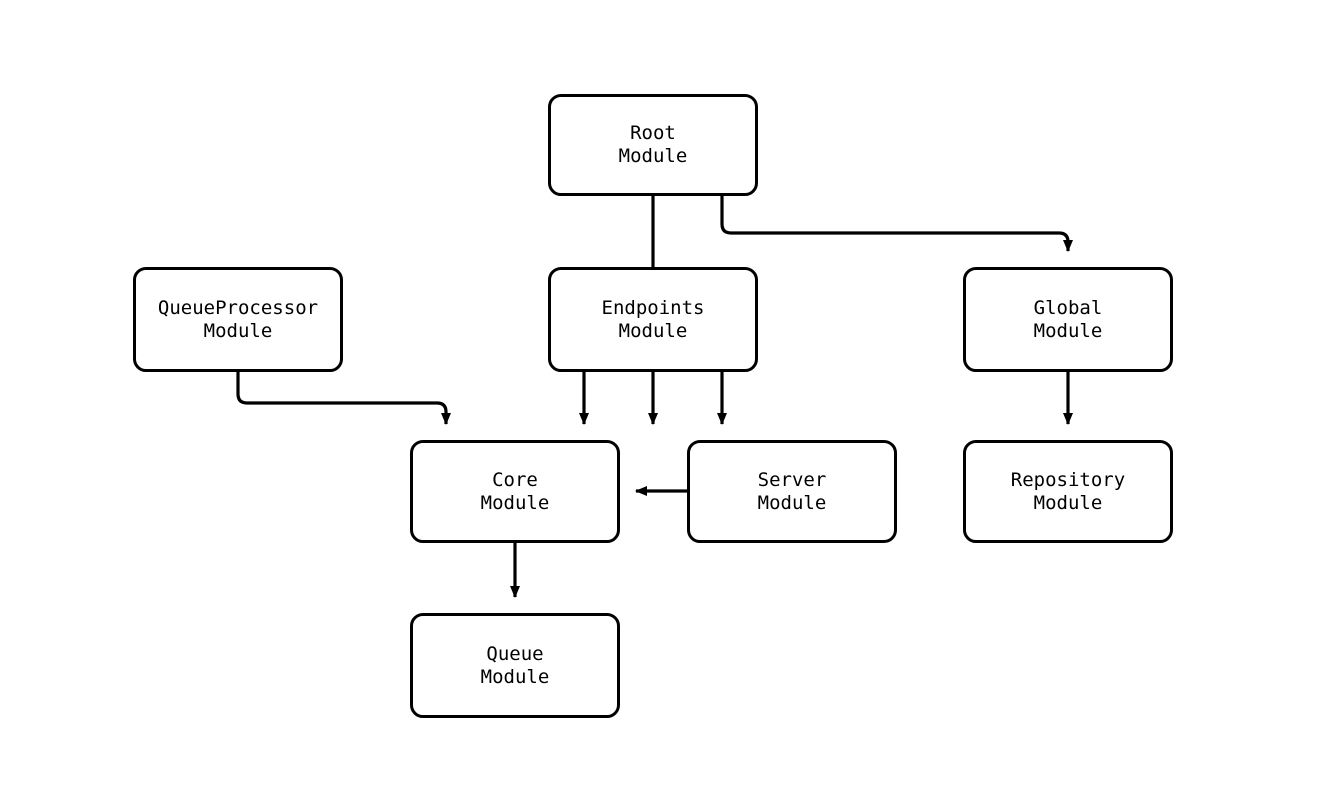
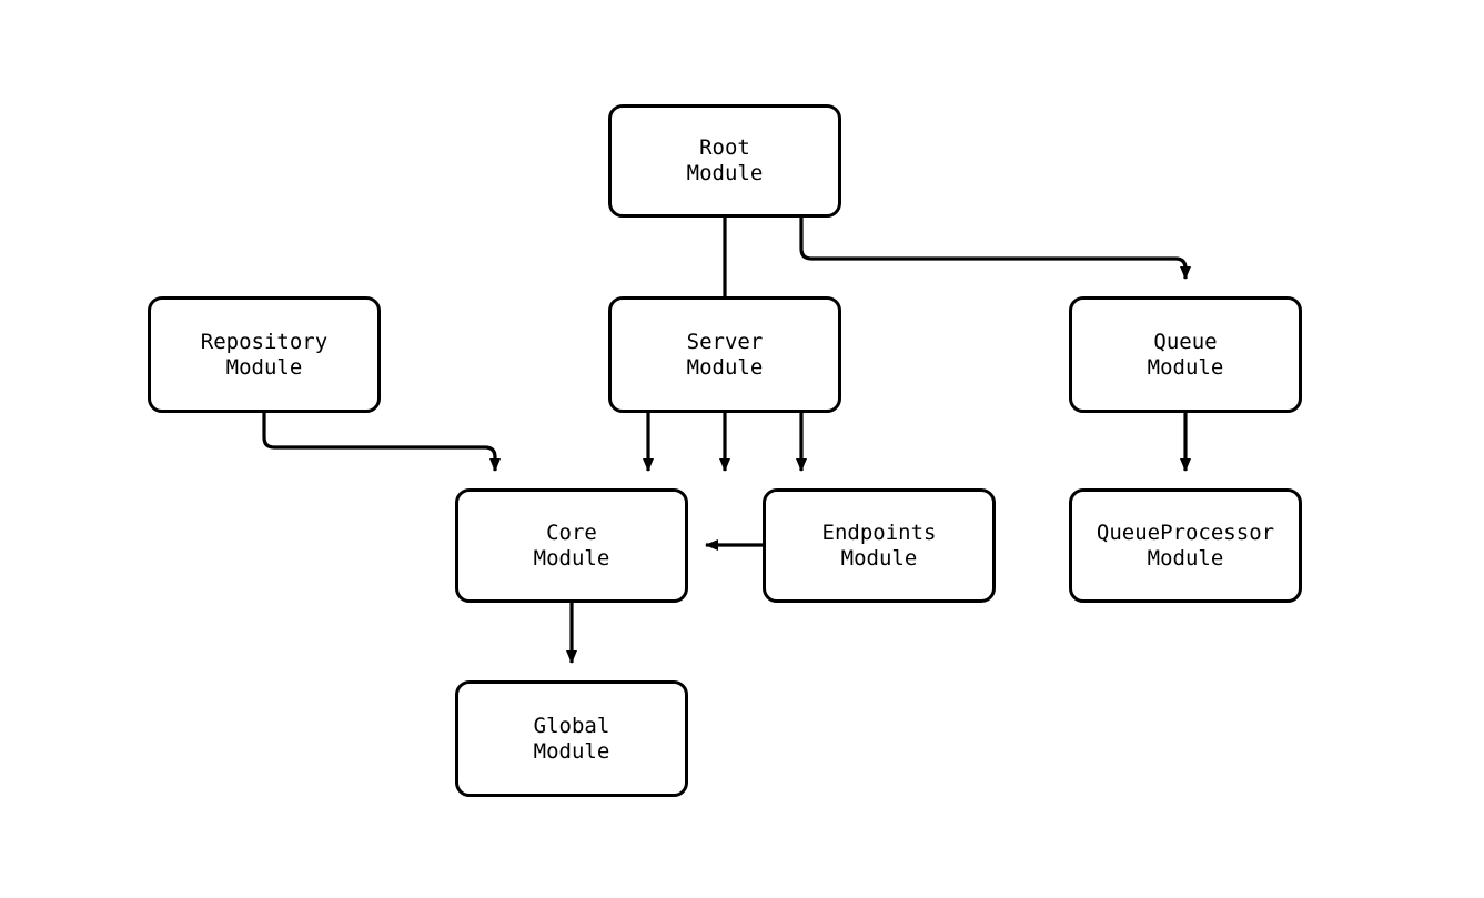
  Root
  Module
- QueueProcessor
+ Repository
  Module
- Endpoints
+ Server
  Module
- Global
+ Queue
  Module
  Core
  Module
- Server
+ Endpoints
  Module
- Repository
+ QueueProcessor
  Module
- Queue
+ Global
  Module
